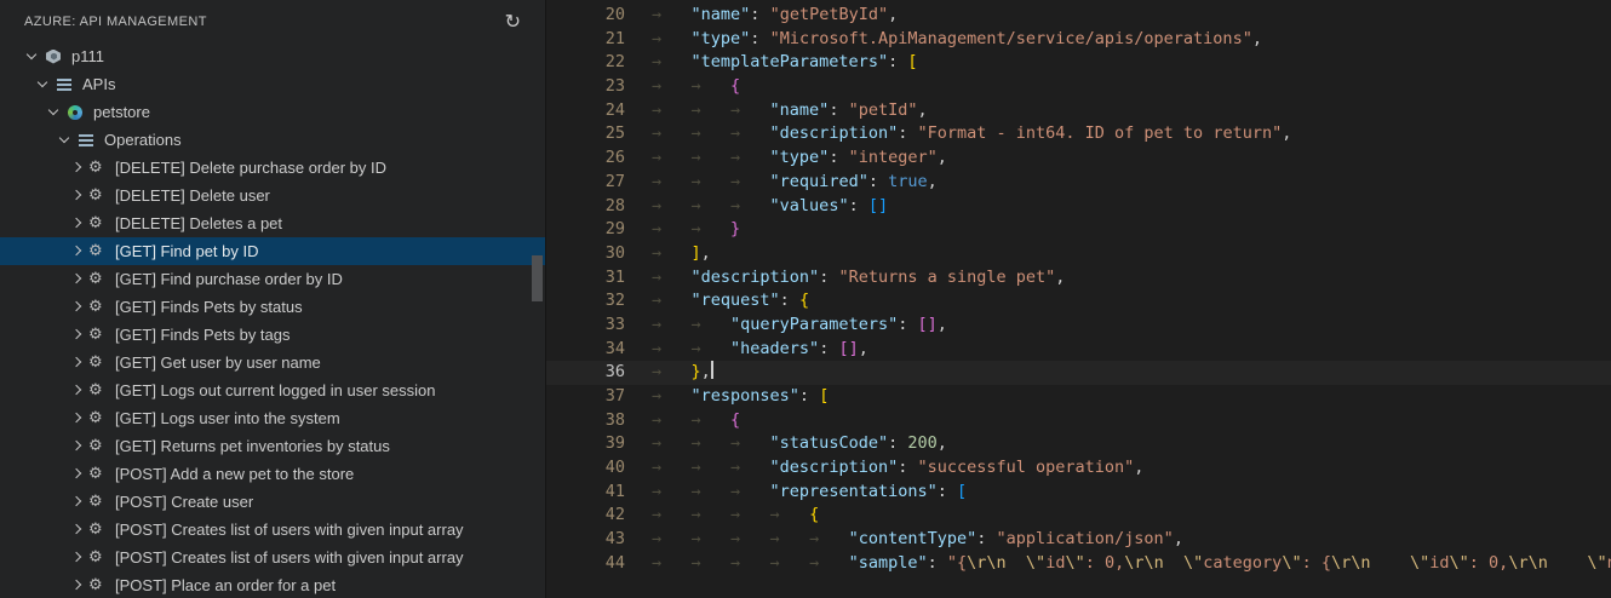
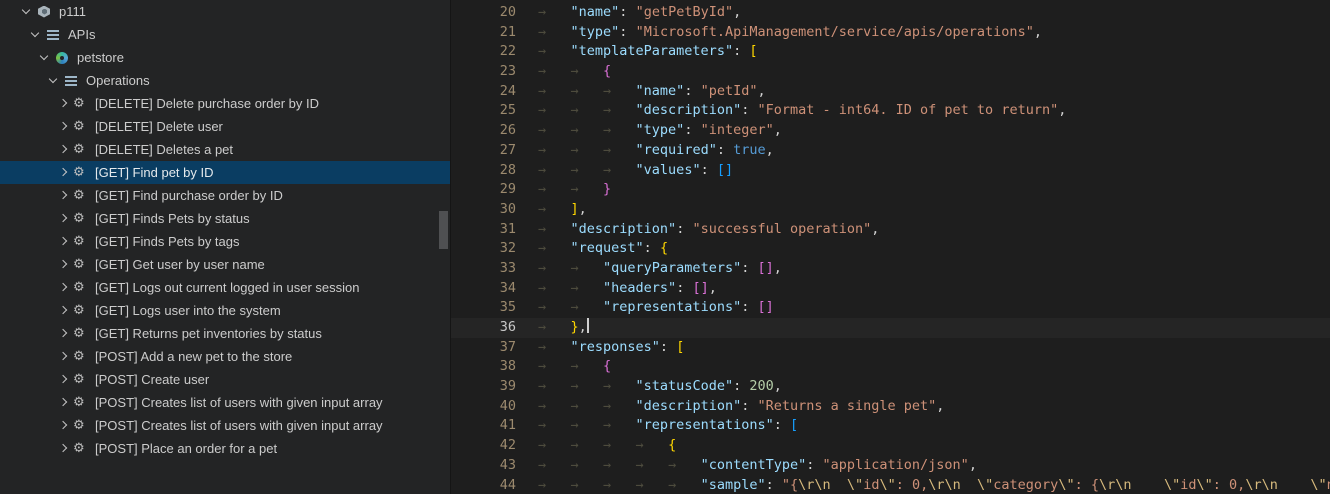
- AZURE: API MANAGEMENT
- ↻
  p111
  APIs
  petstore
  Operations
  [DELETE] Delete purchase order by ID
  [DELETE] Delete user
  [DELETE] Deletes a pet
  [GET] Find pet by ID
  [GET] Find purchase order by ID
  [GET] Finds Pets by status
  [GET] Finds Pets by tags
  [GET] Get user by user name
  [GET] Logs out current logged in user session
  [GET] Logs user into the system
  [GET] Returns pet inventories by status
  [POST] Add a new pet to the store
  [POST] Create user
  [POST] Creates list of users with given input array
  [POST] Creates list of users with given input array
  [POST] Place an order for a pet
  20
  → "name": "getPetById",
  21
  → "type": "Microsoft.ApiManagement/service/apis/operations",
  22
  → "templateParameters": [
  23
  → → {
  24
  → → → "name": "petId",
  25
  → → → "description": "Format - int64. ID of pet to return",
  26
  → → → "type": "integer",
  27
  → → → "required": true,
  28
  → → → "values": []
  29
  → → }
  30
  → ],
  31
- → "description": "Returns a single pet",
+ → "description": "successful operation",
  32
  → "request": {
  33
  → → "queryParameters": [],
  34
  → → "headers": [],
+ 35
+ → → "representations": []
  36
  → },
  37
  → "responses": [
  38
  → → {
  39
  → → → "statusCode": 200,
  40
- → → → "description": "successful operation",
+ → → → "description": "Returns a single pet",
  41
  → → → "representations": [
  42
  → → → → {
  43
  → → → → → "contentType": "application/json",
  44
  → → → → → "sample": "{\r\n \"id\": 0,\r\n \"category\": {\r\n \"id\": 0,\r\n \"
